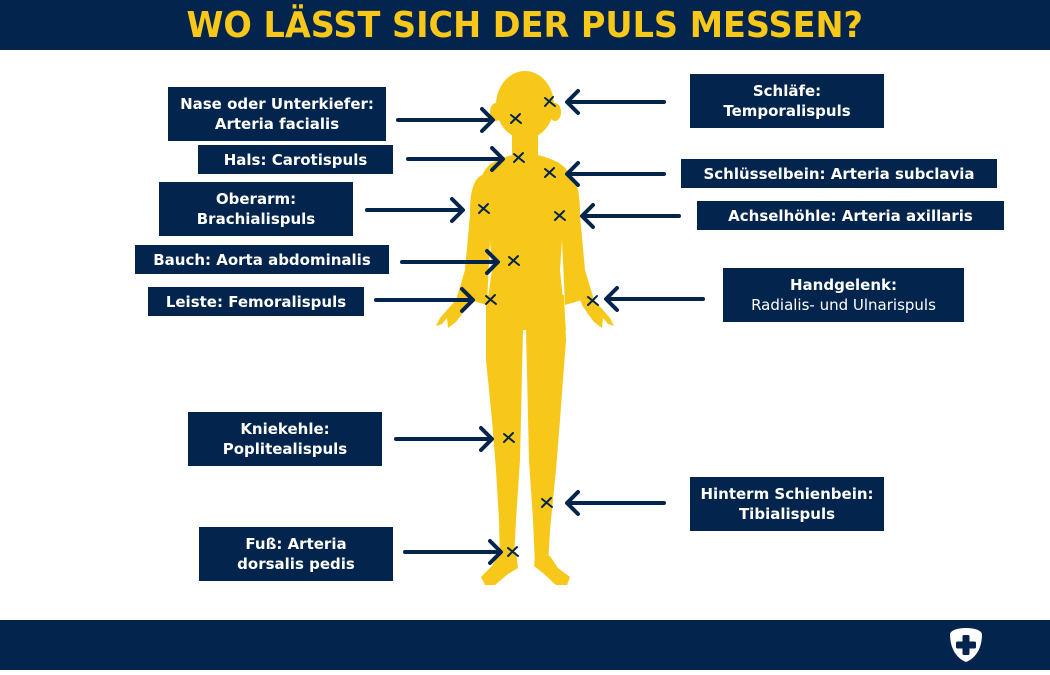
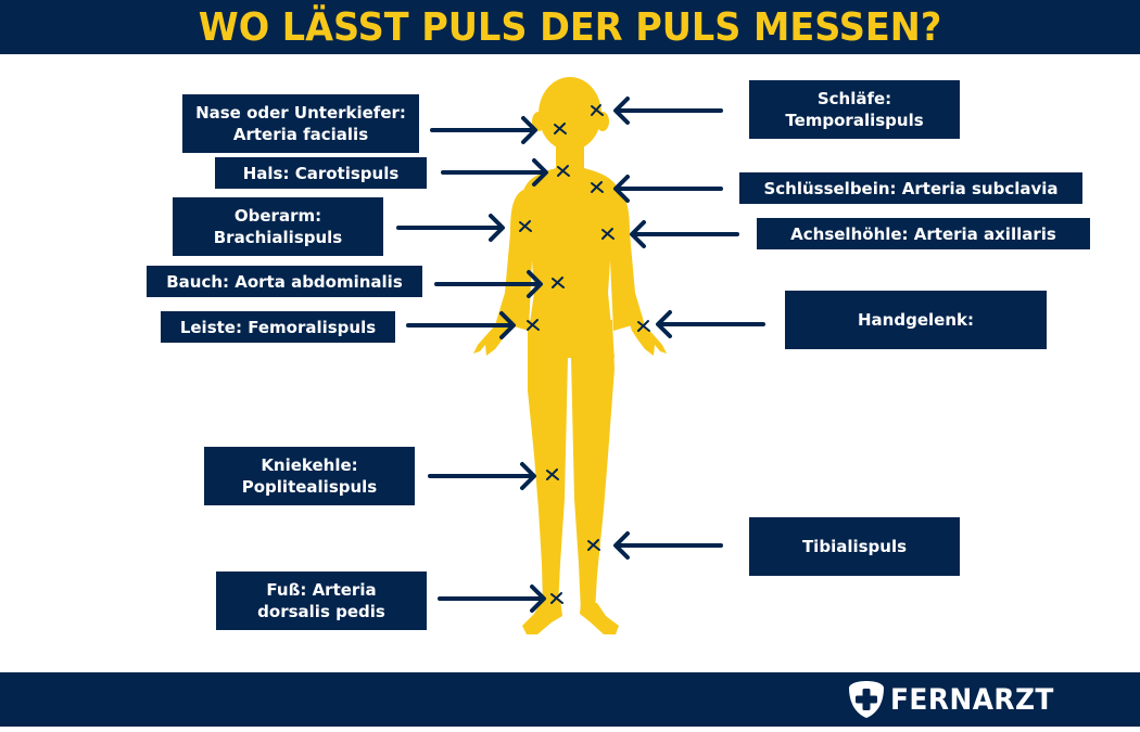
- WO LÄSST SICH DER PULS MESSEN?
+ WO LÄSST PULS DER PULS MESSEN?
  Nase oder Unterkiefer:
  Arteria facialis
  Hals: Carotispuls
  Oberarm:
  Brachialispuls
  Bauch: Aorta abdominalis
  Leiste: Femoralispuls
  Kniekehle:
  Poplitealispuls
  Fuß: Arteria
  dorsalis pedis
  Schläfe:
  Temporalispuls
  Schlüsselbein: Arteria subclavia
  Achselhöhle: Arteria axillaris
  Handgelenk:
- Radialis- und Ulnarispuls
- Hinterm Schienbein:
  Tibialispuls
+ FERNARZT
